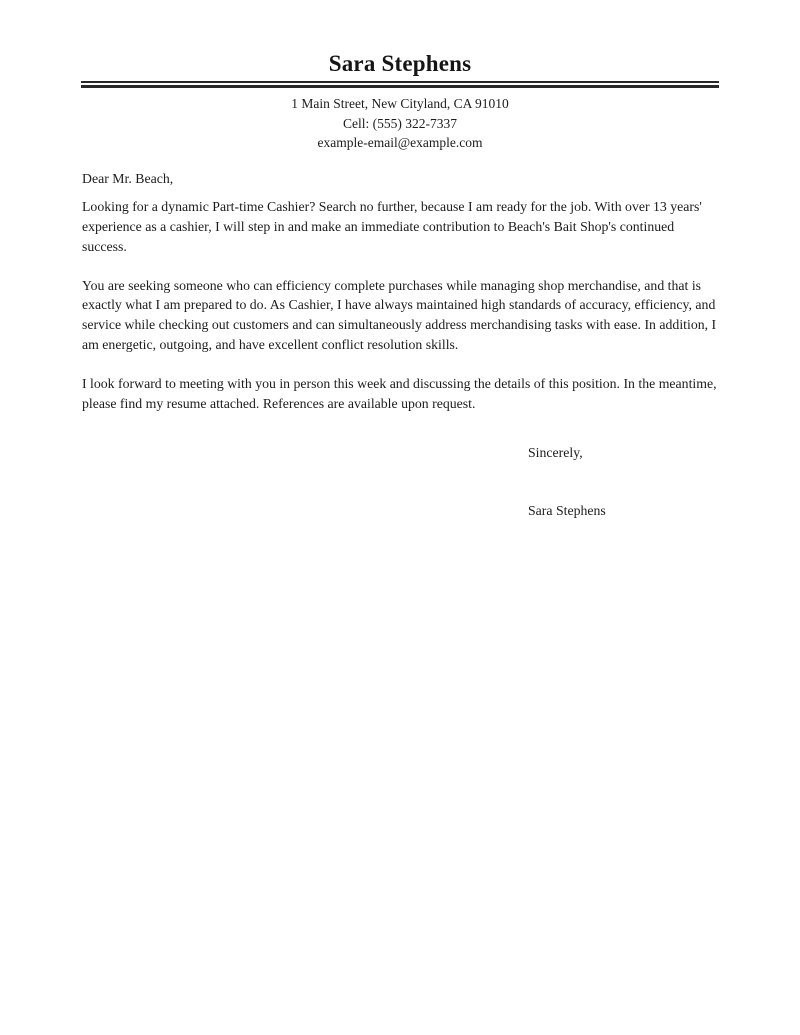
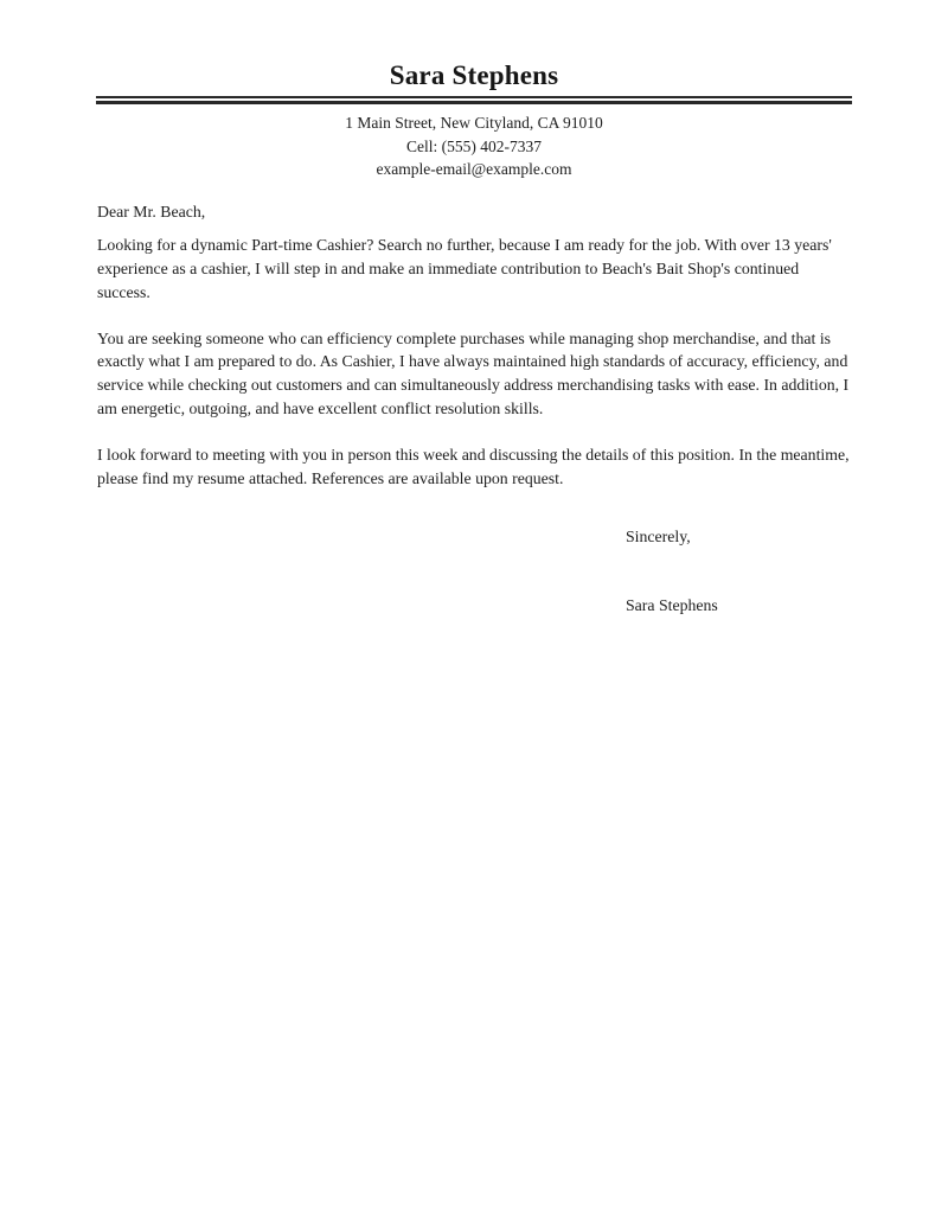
  Sara Stephens
  1 Main Street, New Cityland, CA 91010
- Cell: (555) 322-7337
+ Cell: (555) 402-7337
  example-email@example.com
  Dear Mr. Beach,
  Looking for a dynamic Part-time Cashier? Search no further, because I am ready for the job. With over 13 years' experience as a cashier, I will step in and make an immediate contribution to Beach's Bait Shop's continued success.
  You are seeking someone who can efficiency complete purchases while managing shop merchandise, and that is exactly what I am prepared to do. As Cashier, I have always maintained high standards of accuracy, efficiency, and service while checking out customers and can simultaneously address merchandising tasks with ease. In addition, I am energetic, outgoing, and have excellent conflict resolution skills.
  I look forward to meeting with you in person this week and discussing the details of this position. In the meantime, please find my resume attached. References are available upon request.
  Sincerely,
  Sara Stephens
